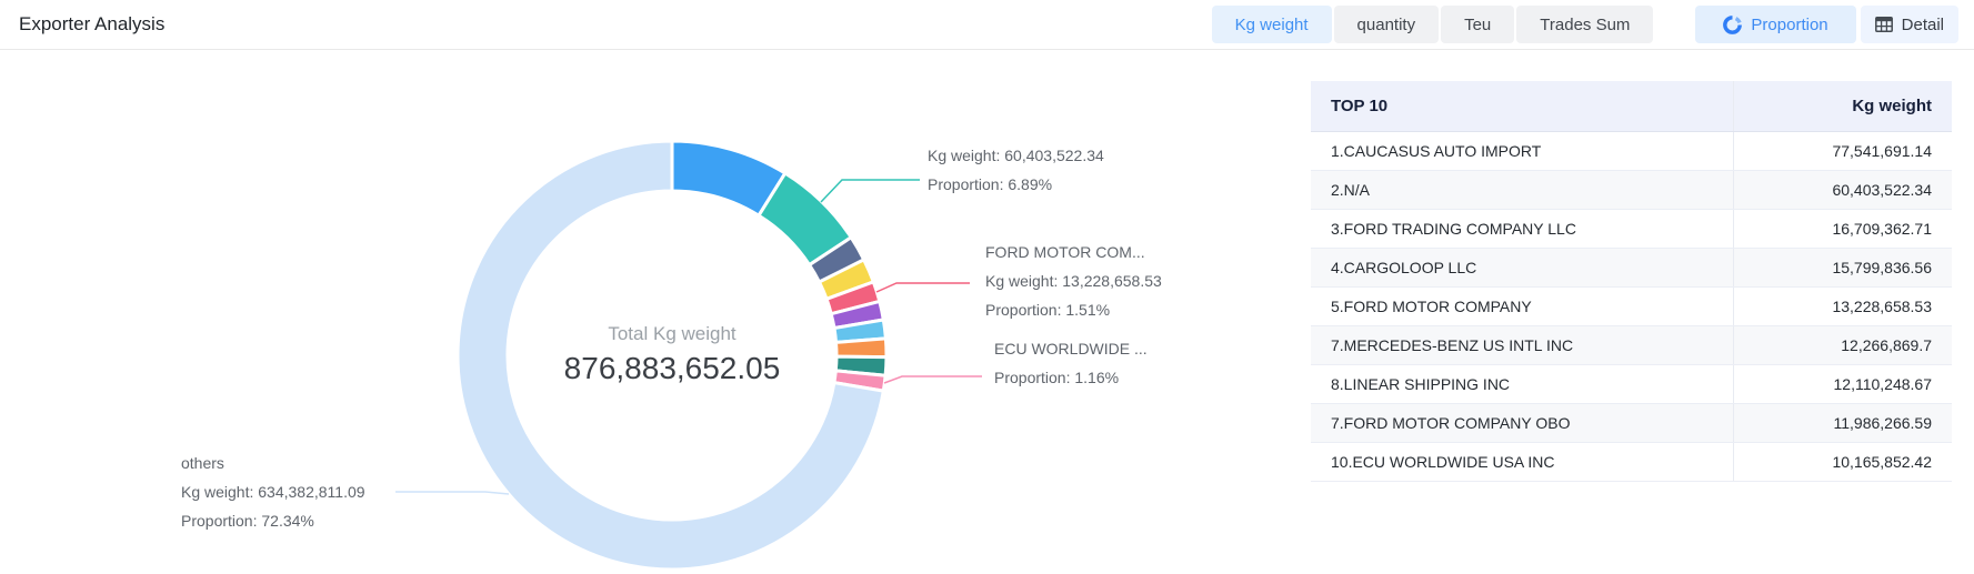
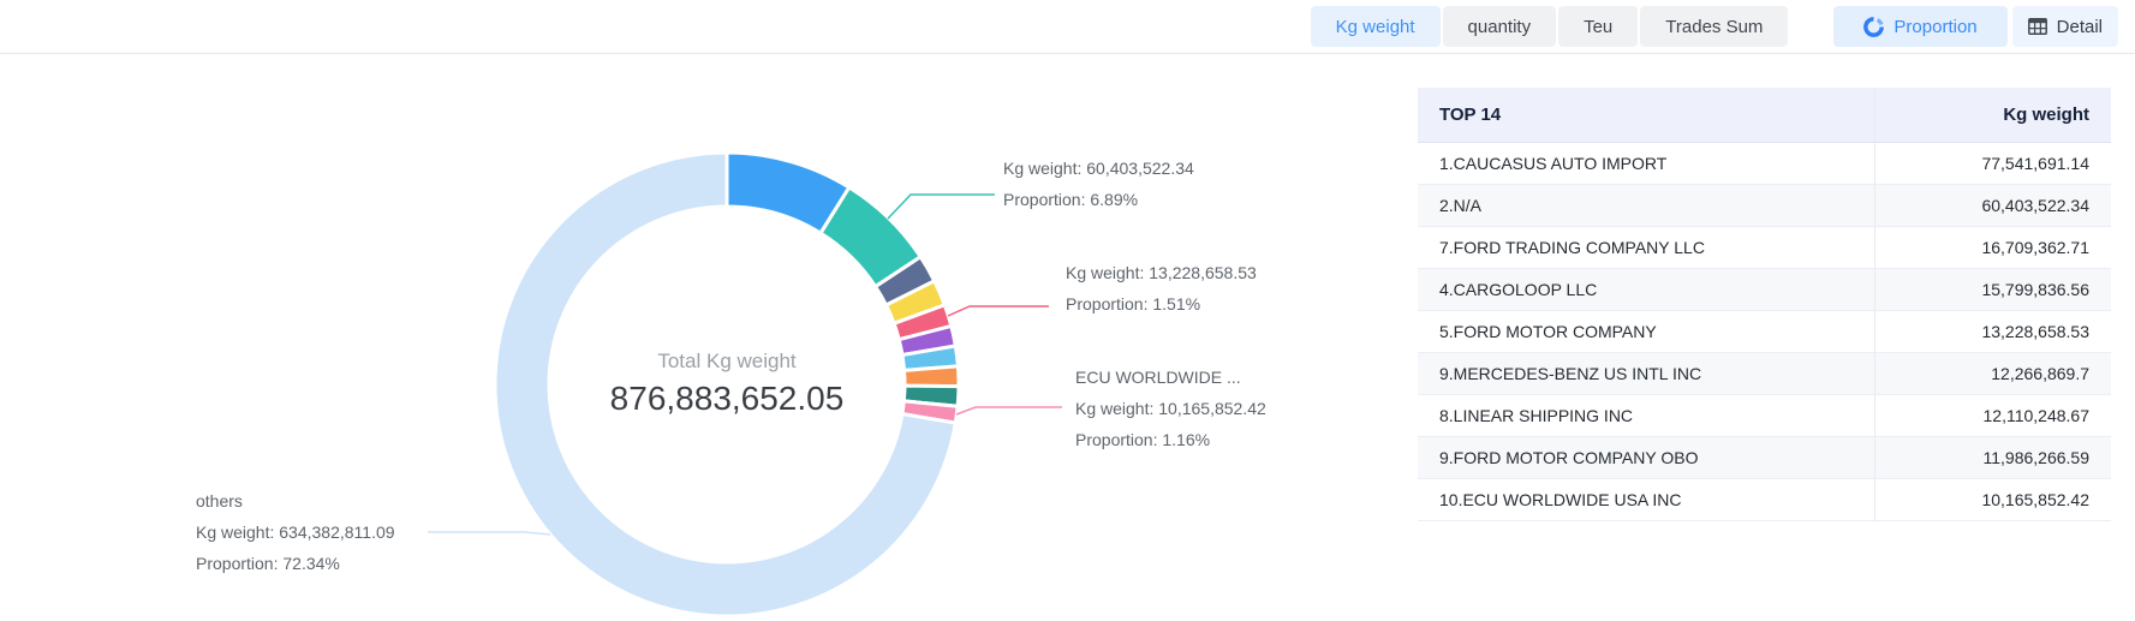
- Exporter Analysis
  Kg weight
  quantity
  Teu
  Trades Sum
  Proportion
  Detail
  Total Kg weight
  876,883,652.05
  Kg weight: 60,403,522.34
  Proportion: 6.89%
- FORD MOTOR COM...
  Kg weight: 13,228,658.53
  Proportion: 1.51%
  ECU WORLDWIDE ...
+ Kg weight: 10,165,852.42
  Proportion: 1.16%
  others
  Kg weight: 634,382,811.09
  Proportion: 72.34%
- TOP 10	Kg weight
+ TOP 14	Kg weight
  1.CAUCASUS AUTO IMPORT	77,541,691.14
  2.N/A	60,403,522.34
- 3.FORD TRADING COMPANY LLC	16,709,362.71
+ 7.FORD TRADING COMPANY LLC	16,709,362.71
  4.CARGOLOOP LLC	15,799,836.56
  5.FORD MOTOR COMPANY	13,228,658.53
- 7.MERCEDES-BENZ US INTL INC	12,266,869.7
+ 9.MERCEDES-BENZ US INTL INC	12,266,869.7
  8.LINEAR SHIPPING INC	12,110,248.67
- 7.FORD MOTOR COMPANY OBO	11,986,266.59
+ 9.FORD MOTOR COMPANY OBO	11,986,266.59
  10.ECU WORLDWIDE USA INC	10,165,852.42
